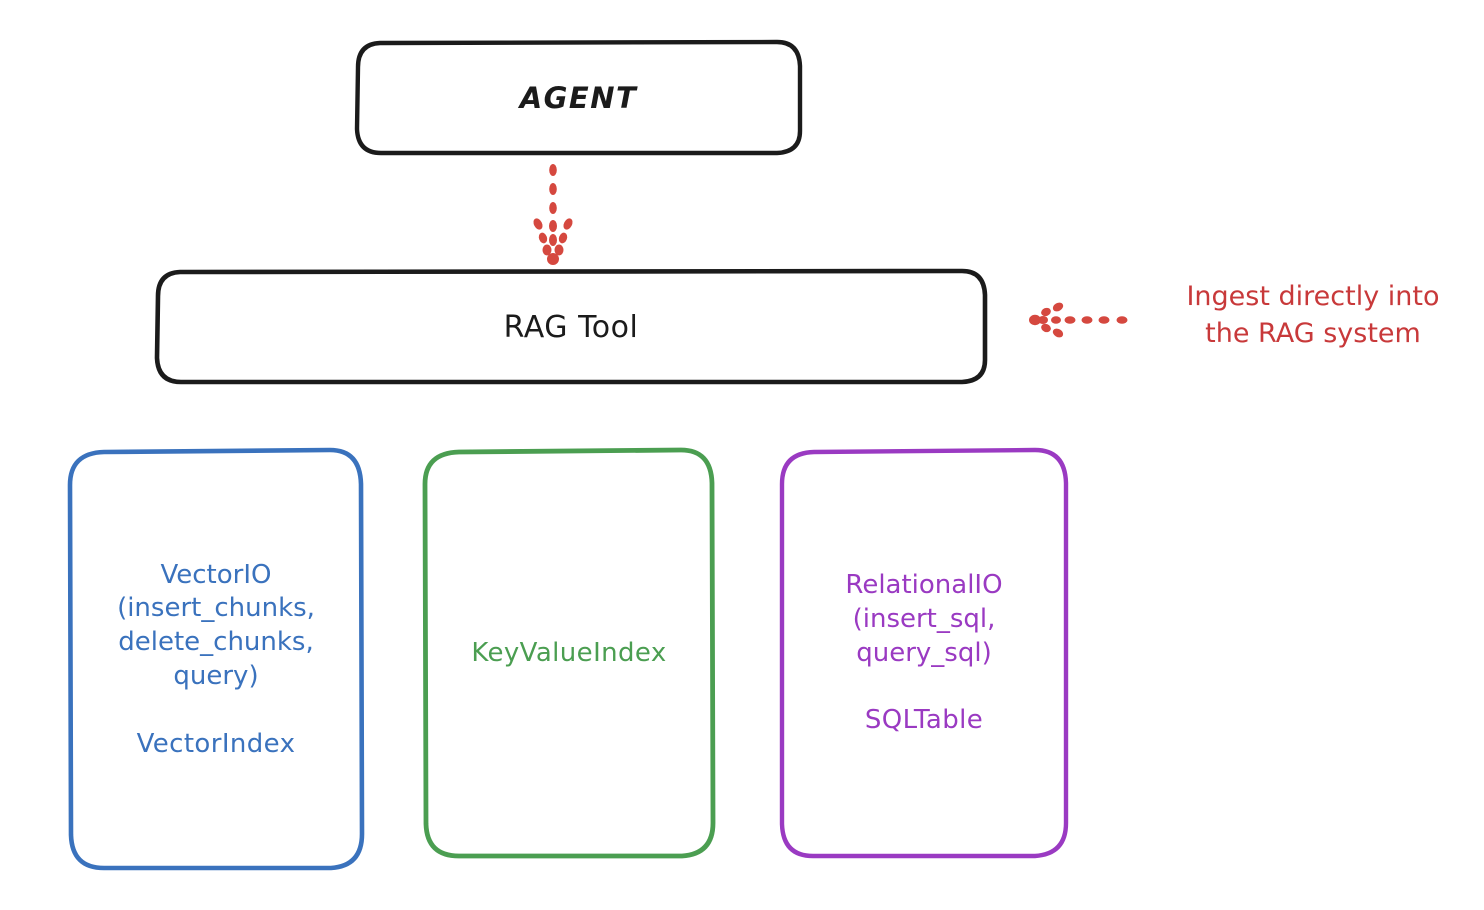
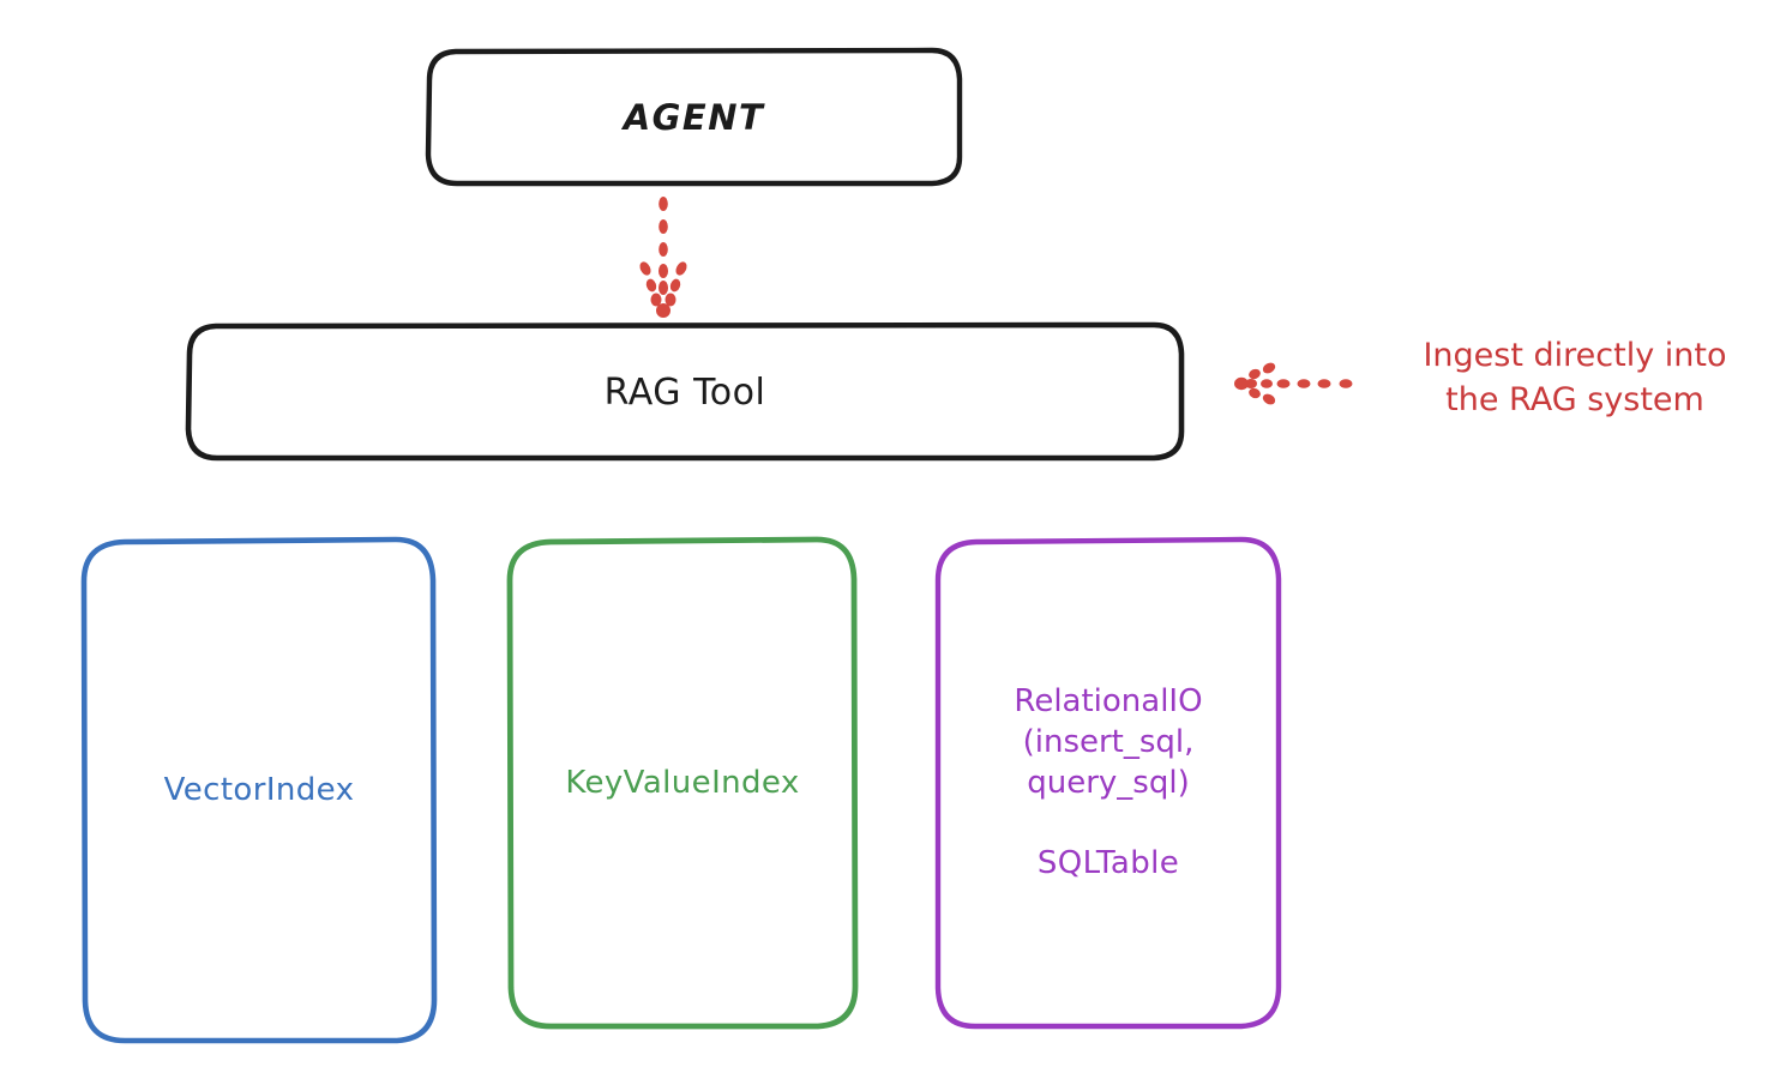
  AGENT
  RAG Tool
- VectorIO
- (insert_chunks,
- delete_chunks,
- query)
  VectorIndex
  KeyValueIndex
  RelationalIO
  (insert_sql,
  query_sql)
  SQLTable
  Ingest directly into
  the RAG system
